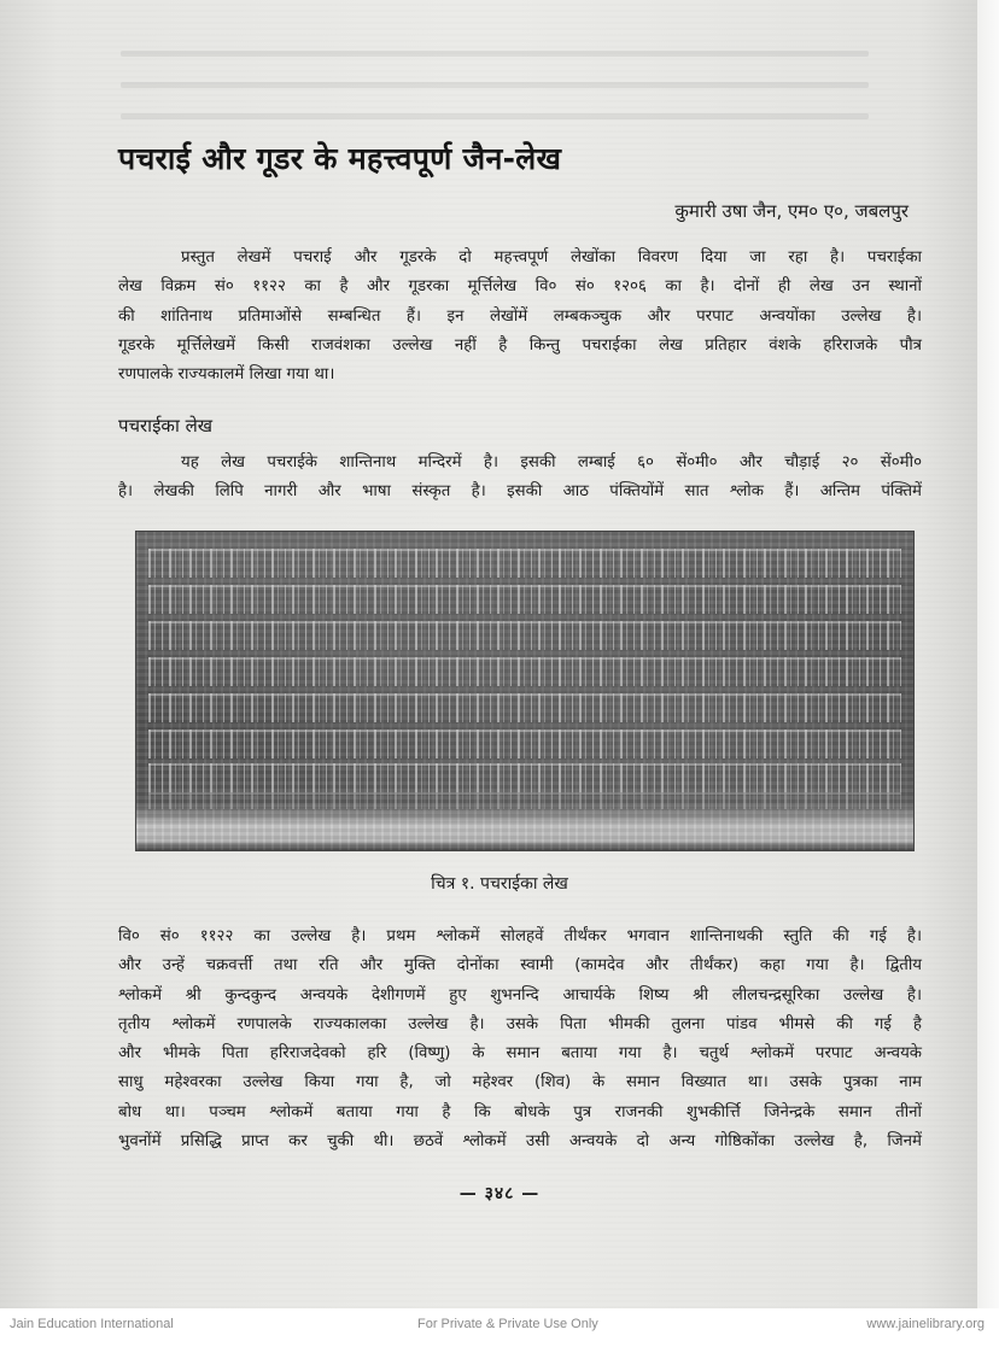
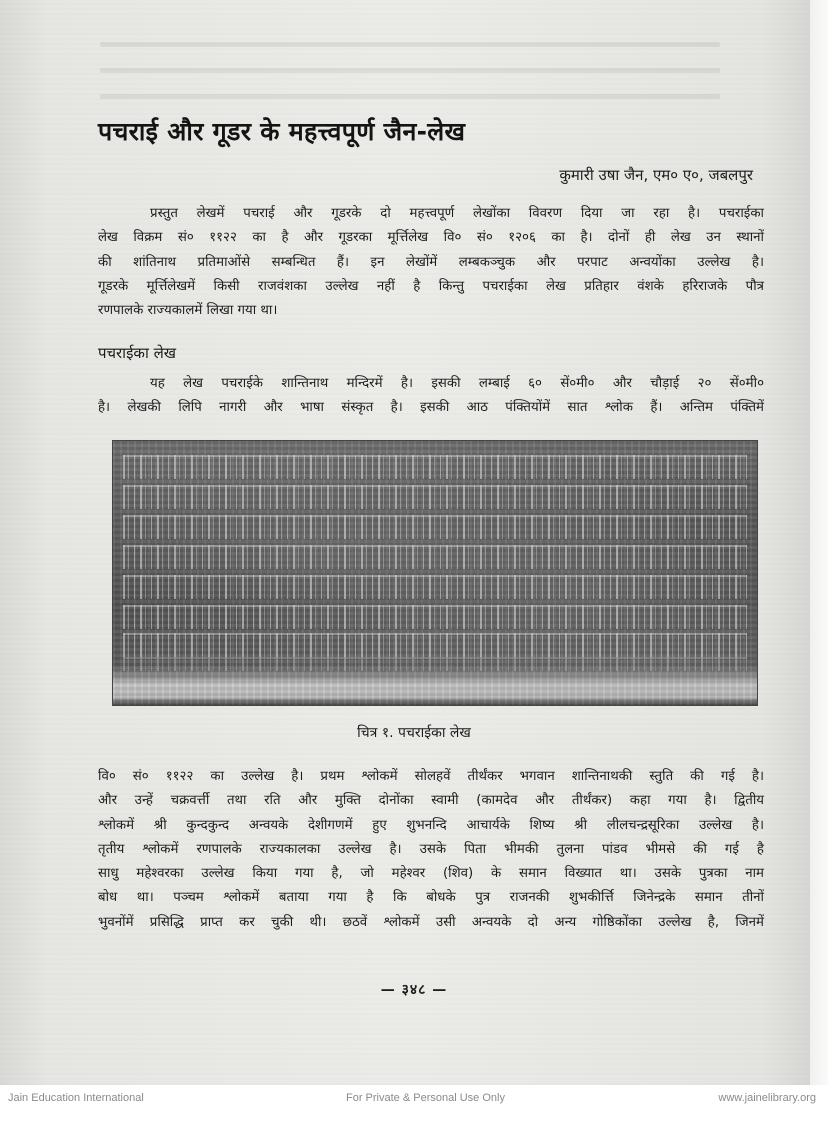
  पचराई और गूडर के महत्त्वपूर्ण जैन-लेख
  कुमारी उषा जैन, एम० ए०, जबलपुर
  प्रस्तुत लेखमें पचराई और गूडरके दो महत्त्वपूर्ण लेखोंका विवरण दिया जा रहा है। पचराईका
  लेख विक्रम सं० ११२२ का है और गूडरका मूर्त्तिलेख वि० सं० १२०६ का है। दोनों ही लेख उन स्थानों
  की शांतिनाथ प्रतिमाओंसे सम्बन्धित हैं। इन लेखोंमें लम्बकञ्चुक और परपाट अन्वयोंका उल्लेख है।
  गूडरके मूर्त्तिलेखमें किसी राजवंशका उल्लेख नहीं है किन्तु पचराईका लेख प्रतिहार वंशके हरिराजके पौत्र
  रणपालके राज्यकालमें लिखा गया था।
  पचराईका लेख
  यह लेख पचराईके शान्तिनाथ मन्दिरमें है। इसकी लम्बाई ६० सें०मी० और चौड़ाई २० सें०मी०
  है। लेखकी लिपि नागरी और भाषा संस्कृत है। इसकी आठ पंक्तियोंमें सात श्लोक हैं। अन्तिम पंक्तिमें
  चित्र १. पचराईका लेख
  वि० सं० ११२२ का उल्लेख है। प्रथम श्लोकमें सोलहवें तीर्थंकर भगवान शान्तिनाथकी स्तुति की गई है।
  और उन्हें चक्रवर्त्ती तथा रति और मुक्ति दोनोंका स्वामी (कामदेव और तीर्थंकर) कहा गया है। द्वितीय
  श्लोकमें श्री कुन्दकुन्द अन्वयके देशीगणमें हुए शुभनन्दि आचार्यके शिष्य श्री लीलचन्द्रसूरिका उल्लेख है।
  तृतीय श्लोकमें रणपालके राज्यकालका उल्लेख है। उसके पिता भीमकी तुलना पांडव भीमसे की गई है
- और भीमके पिता हरिराजदेवको हरि (विष्णु) के समान बताया गया है। चतुर्थ श्लोकमें परपाट अन्वयके
  साधु महेश्वरका उल्लेख किया गया है, जो महेश्वर (शिव) के समान विख्यात था। उसके पुत्रका नाम
  बोध था। पञ्चम श्लोकमें बताया गया है कि बोधके पुत्र राजनकी शुभकीर्त्ति जिनेन्द्रके समान तीनों
  भुवनोंमें प्रसिद्धि प्राप्त कर चुकी थी। छठवें श्लोकमें उसी अन्वयके दो अन्य गोष्ठिकोंका उल्लेख है, जिनमें
  — ३४८ —
  Jain Education International
- For Private & Private Use Only
+ For Private & Personal Use Only
  www.jainelibrary.org
